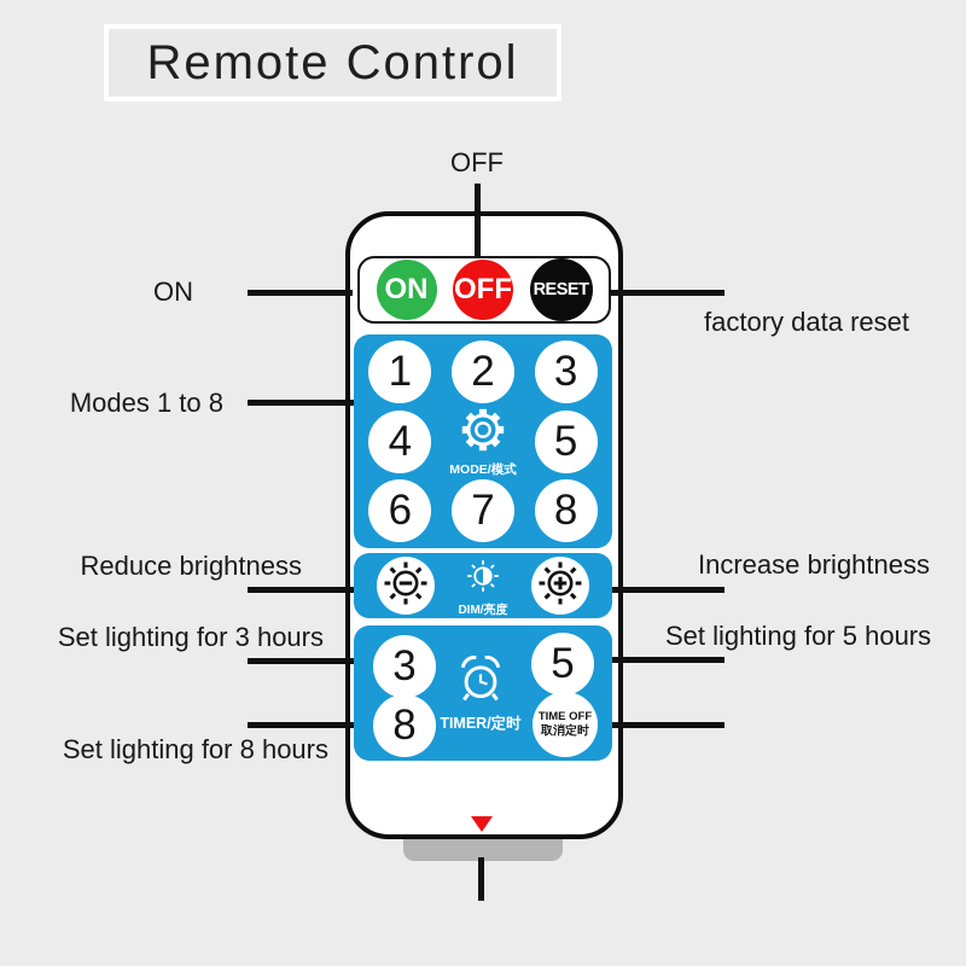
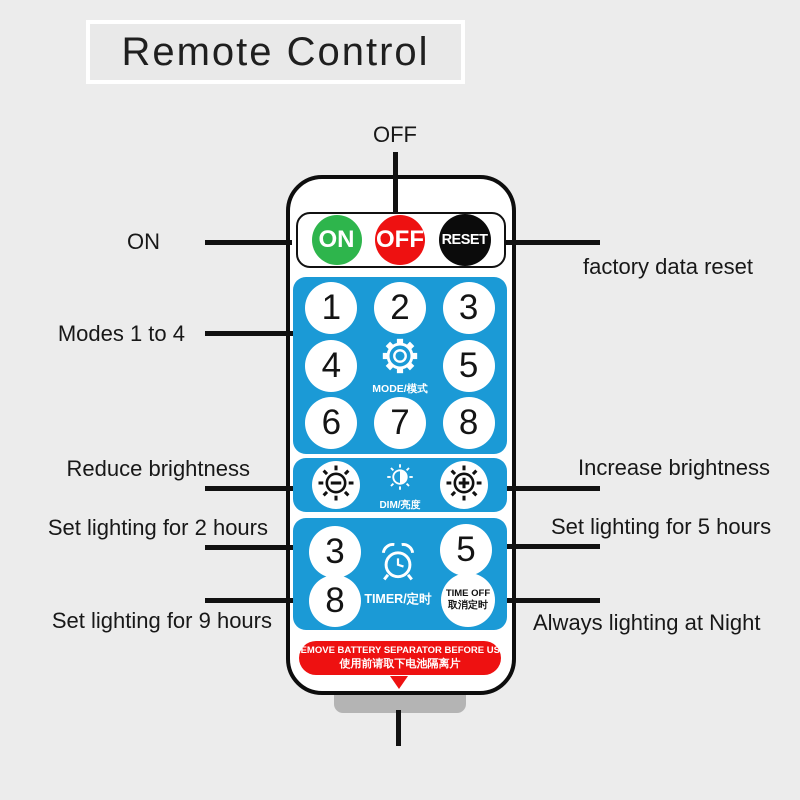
  Remote Control
  OFF
  ON
- Modes 1 to 8
+ Modes 1 to 4
  Reduce brightness
- Set lighting for 3 hours
+ Set lighting for 2 hours
- Set lighting for 8 hours
+ Set lighting for 9 hours
  factory data reset
  Increase brightness
  Set lighting for 5 hours
+ Always lighting at Night
  ON
  OFF
  RESET
  1
  2
  3
  4
  MODE/模式
  5
  6
  7
  8
  DIM/亮度
  3
  5
  8
  TIMER/定时
  TIME OFF
  取消定时
+ REMOVE BATTERY SEPARATOR BEFORE USE
+ 使用前请取下电池隔离片
